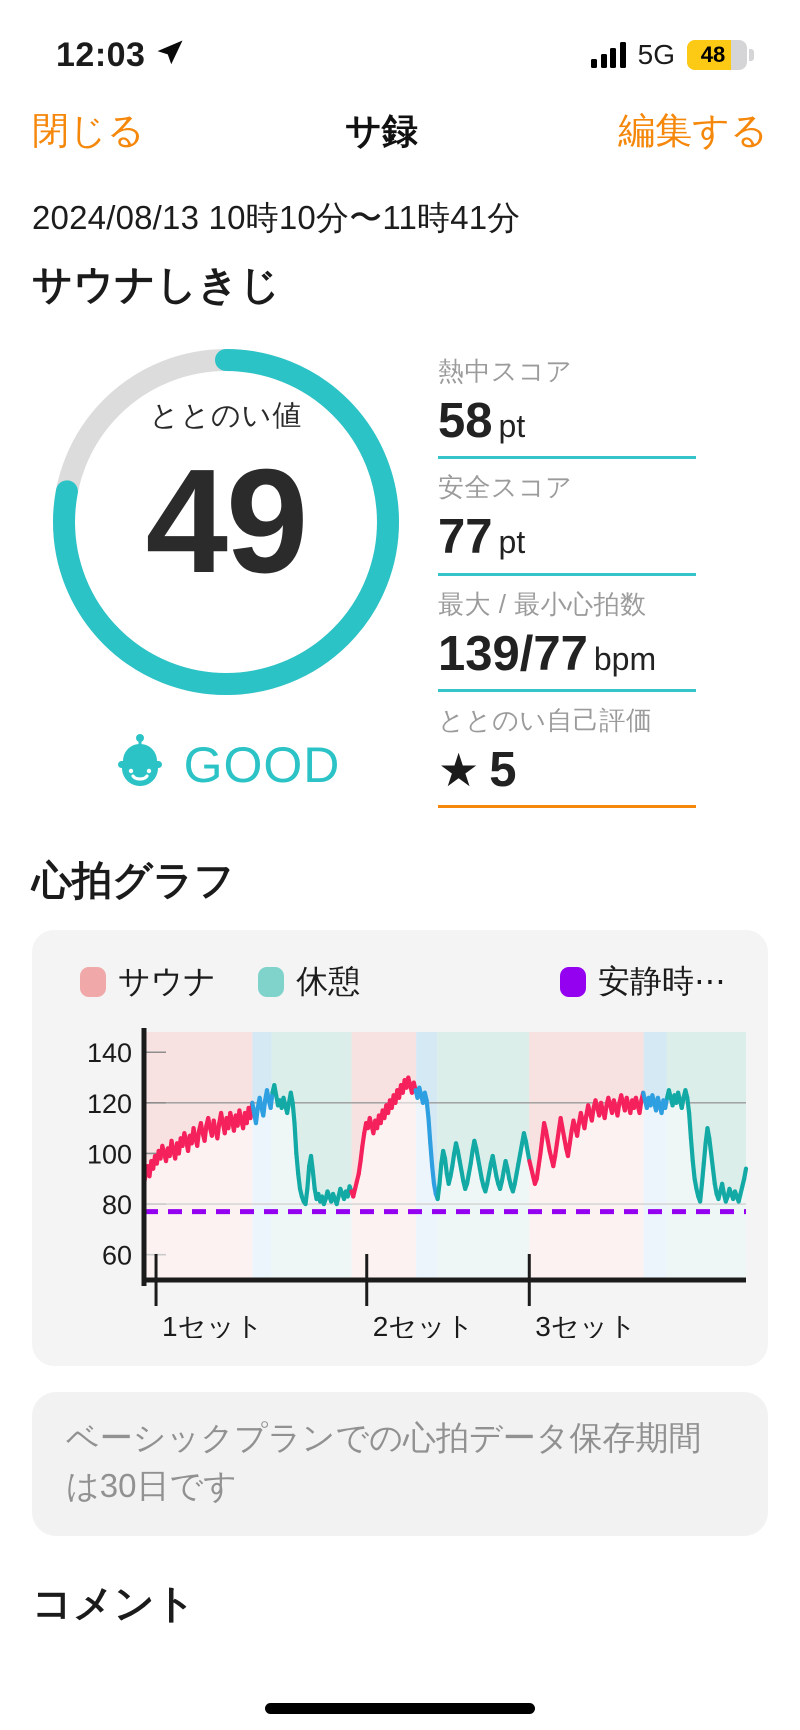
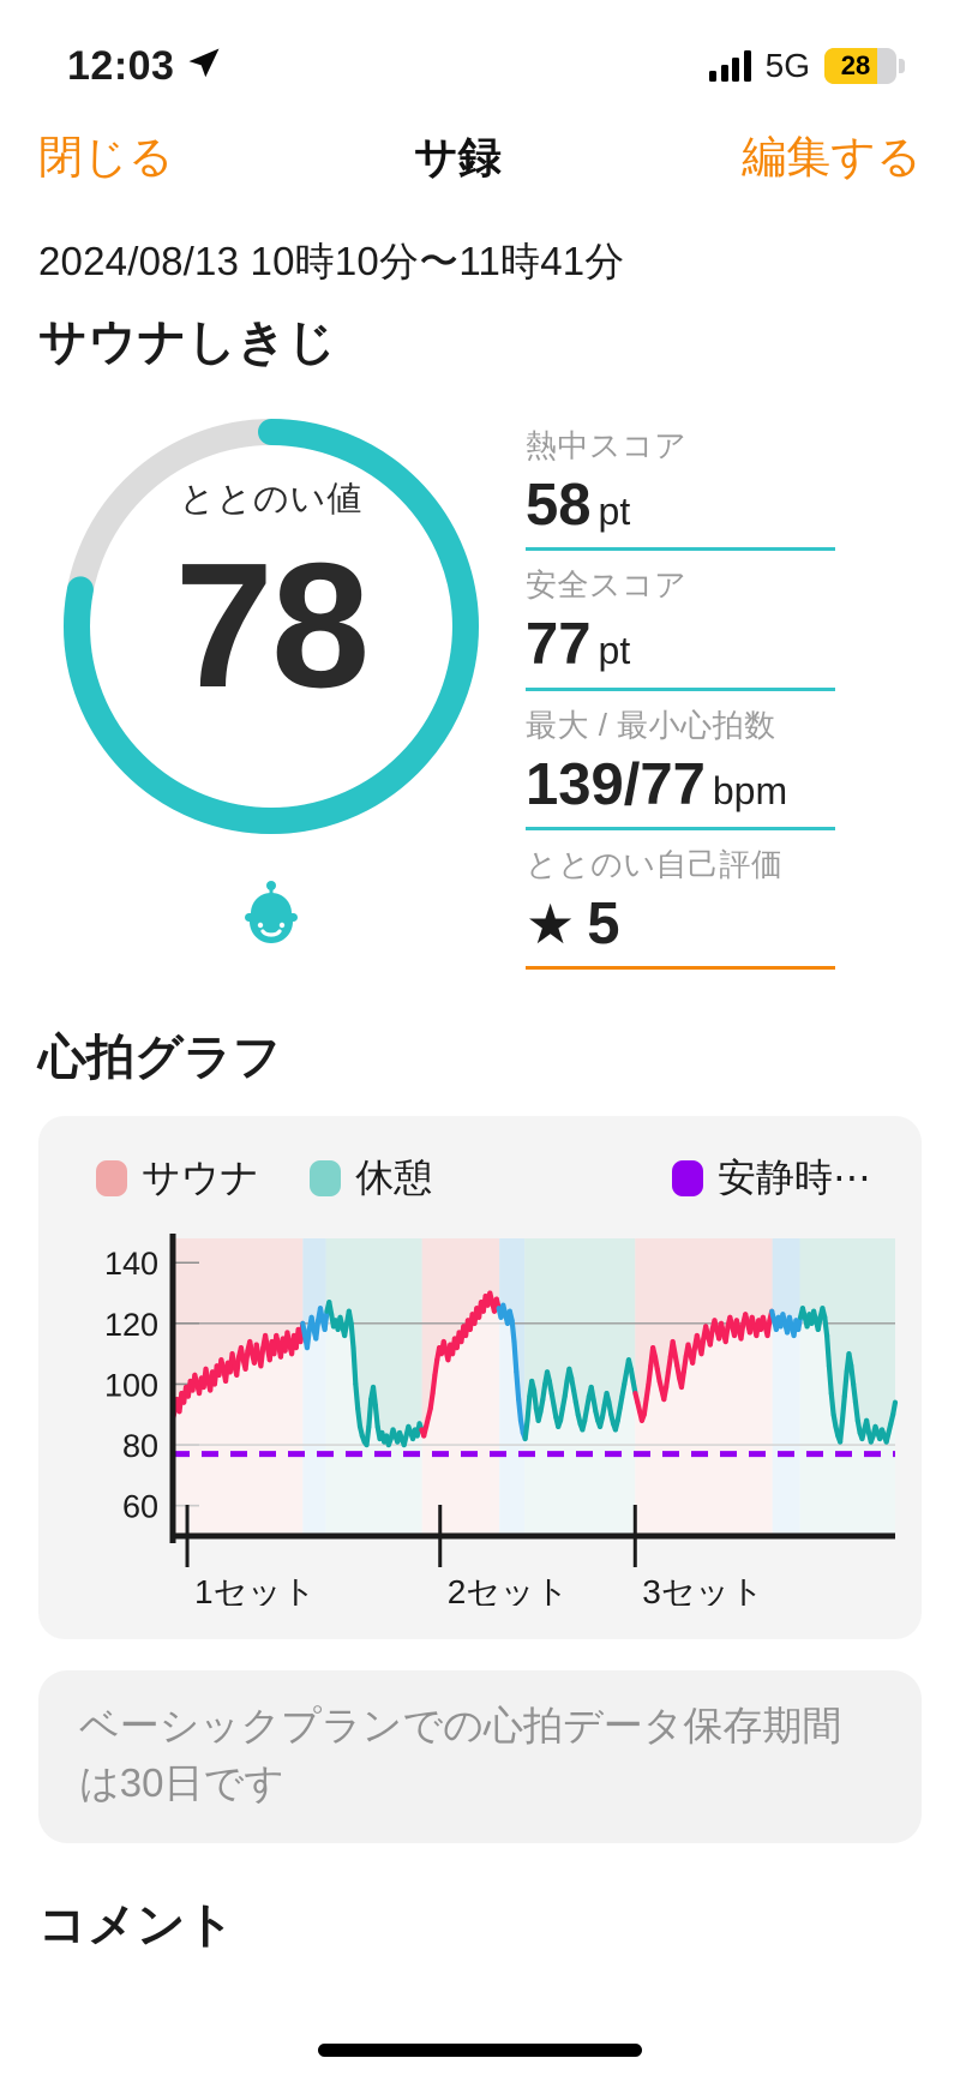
  12:03
  5G
- 48
+ 28
  閉じる
  サ録
  編集する
  2024/08/13 10時10分〜11時41分
  サウナしきじ
  ととのい値
- 49
+ 78
- GOOD
  熱中スコア
  58 pt
  安全スコア
  77 pt
  最大 / 最小心拍数
  139/77 bpm
  ととのい自己評価
  ★
  5
  心拍グラフ
  サウナ
  休憩
  安静時⋯
  140
  120
  100
  80
  60
  1セット
  2セット
  3セット
  ベーシックプランでの心拍データ保存期間
  は30日です
  コメント
